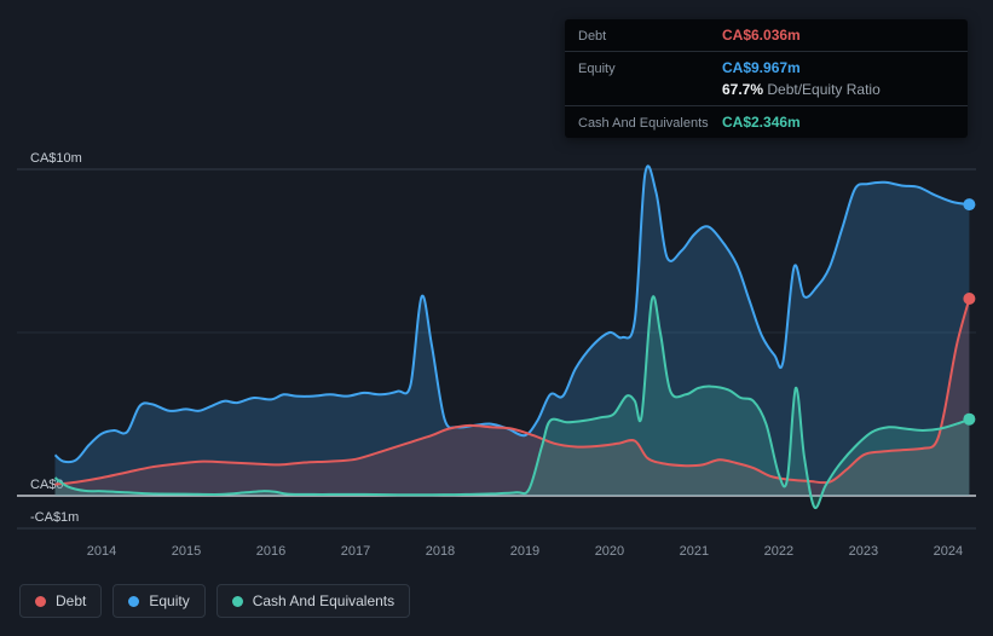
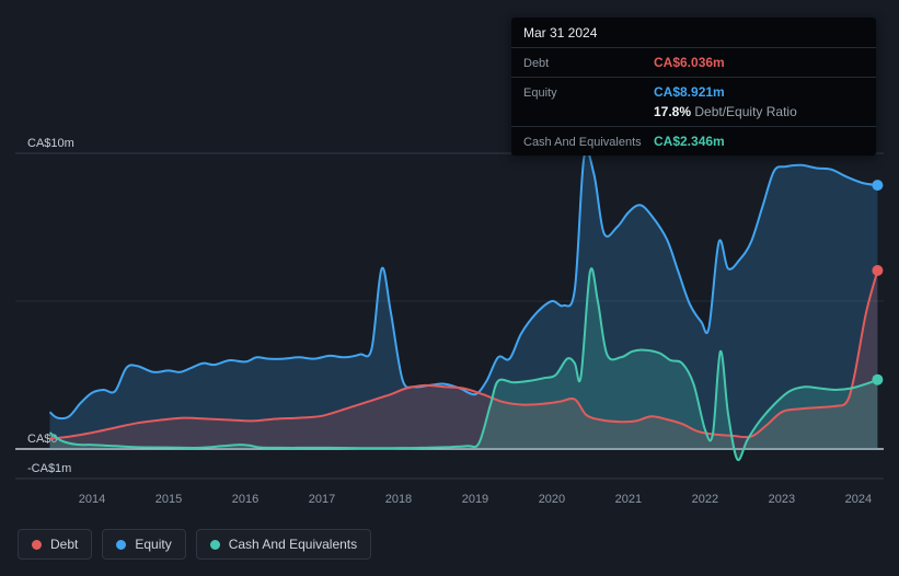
  CA$10m
  CA$
  -CA$1m
  2014
  2015
  2016
  2017
  2018
  2019
  2020
  2021
  2022
  2023
  2024
+ Mar 31 2024
  Debt
  CA$6.036m
  Equity
- CA$9.967m
+ CA$8.921m
- 67.7% Debt/Equity Ratio
+ 17.8% Debt/Equity Ratio
  Cash And Equivalents
  CA$2.346m
  Debt
  Equity
  Cash And Equivalents
